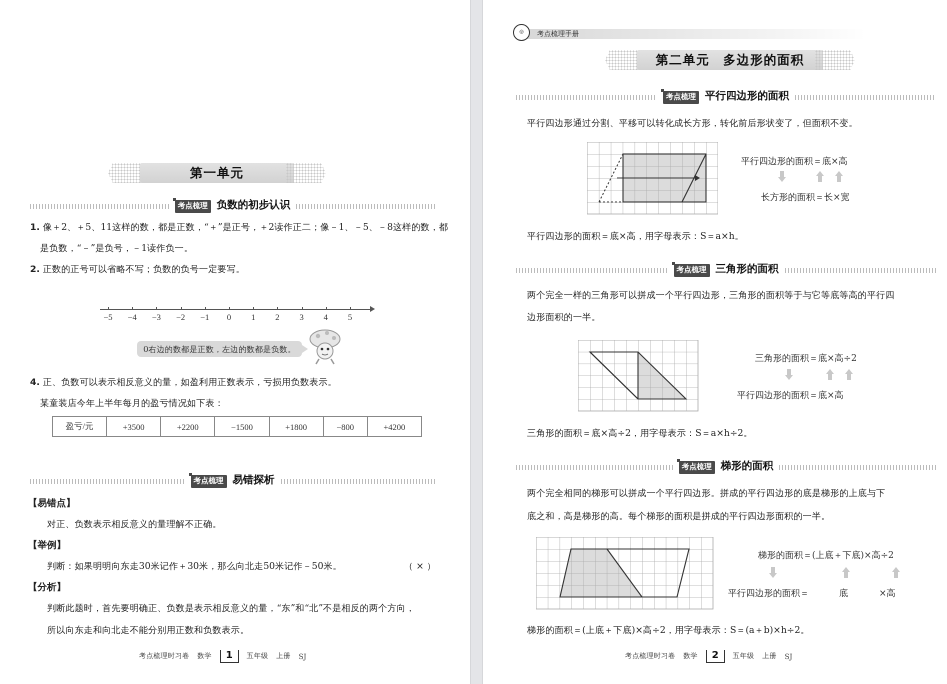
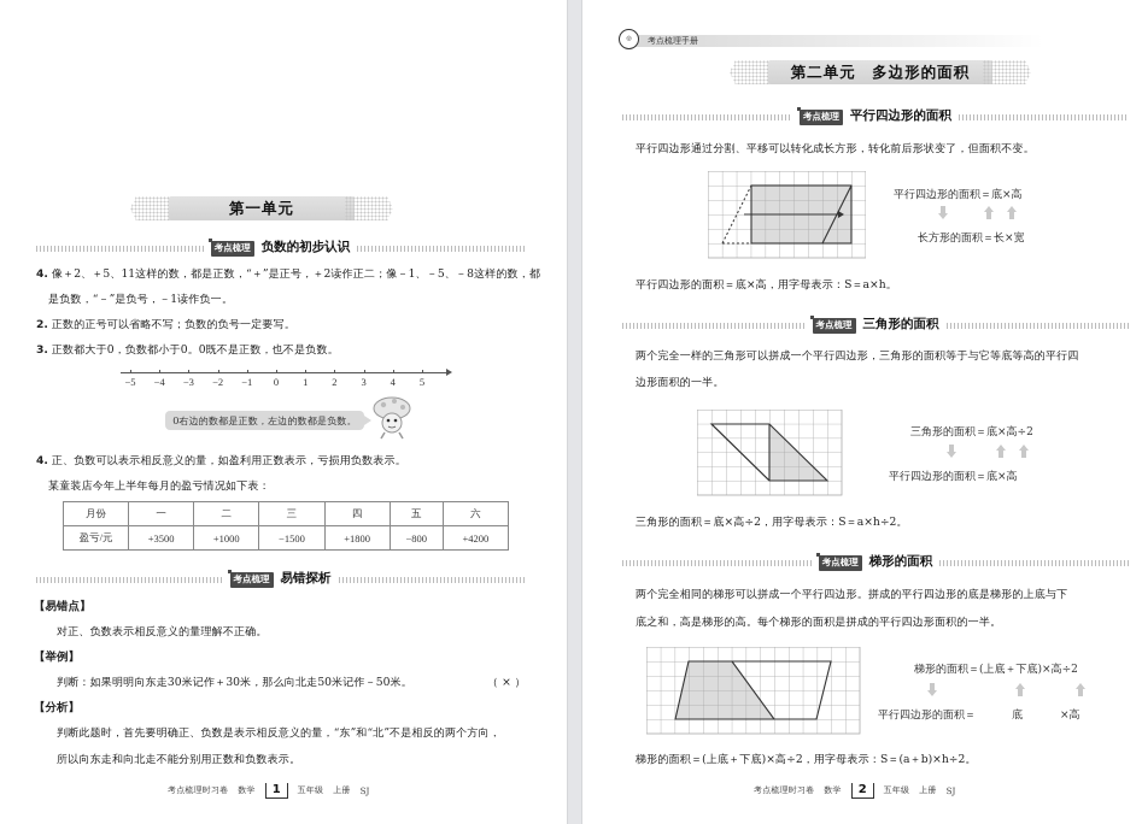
  第一单元
  考点梳理
  负数的初步认识
- 1. 像＋2、＋5、11这样的数，都是正数，“＋”是正号，＋2读作正二；像－1、－5、－8这样的数，都
+ 4. 像＋2、＋5、11这样的数，都是正数，“＋”是正号，＋2读作正二；像－1、－5、－8这样的数，都
  是负数，“－”是负号，－1读作负一。
  2. 正数的正号可以省略不写；负数的负号一定要写。
+ 3. 正数都大于0，负数都小于0。0既不是正数，也不是负数。
  −5
  −4
  −3
  −2
  −1
  0
  1
  2
  3
  4
  5
  0右边的数都是正数，左边的数都是负数。
  4. 正、负数可以表示相反意义的量，如盈利用正数表示，亏损用负数表示。
  某童装店今年上半年每月的盈亏情况如下表：
+ 月份	一	二	三	四	五	六
- 盈亏/元	+3500	+2200	−1500	+1800	−800	+4200
+ 盈亏/元	+3500	+1000	−1500	+1800	−800	+4200
  考点梳理
  易错探析
  【易错点】
  对正、负数表示相反意义的量理解不正确。
  【举例】
  判断：如果明明向东走30米记作＋30米，那么向北走50米记作－50米。
  （ × ）
  【分析】
  判断此题时，首先要明确正、负数是表示相反意义的量，“东”和“北”不是相反的两个方向，
  所以向东走和向北走不能分别用正数和负数表示。
  考点梳理时习卷
  数学
  1
  五年级
  上册
  SJ
  考点梳理手册
  第二单元 多边形的面积
  考点梳理
  平行四边形的面积
  平行四边形通过分割、平移可以转化成长方形，转化前后形状变了，但面积不变。
  平行四边形的面积＝底×高
  长方形的面积＝长×宽
  平行四边形的面积＝底×高，用字母表示：S＝a×h。
  考点梳理
  三角形的面积
  两个完全一样的三角形可以拼成一个平行四边形，三角形的面积等于与它等底等高的平行四
  边形面积的一半。
  三角形的面积＝底×高÷2
  平行四边形的面积＝底×高
  三角形的面积＝底×高÷2，用字母表示：S＝a×h÷2。
  考点梳理
  梯形的面积
  两个完全相同的梯形可以拼成一个平行四边形。拼成的平行四边形的底是梯形的上底与下
  底之和，高是梯形的高。每个梯形的面积是拼成的平行四边形面积的一半。
  梯形的面积＝(上底＋下底)×高÷2
  平行四边形的面积＝
  底
  ×高
  梯形的面积＝(上底＋下底)×高÷2，用字母表示：S＝(a＋b)×h÷2。
  考点梳理时习卷
  数学
  2
  五年级
  上册
  SJ
